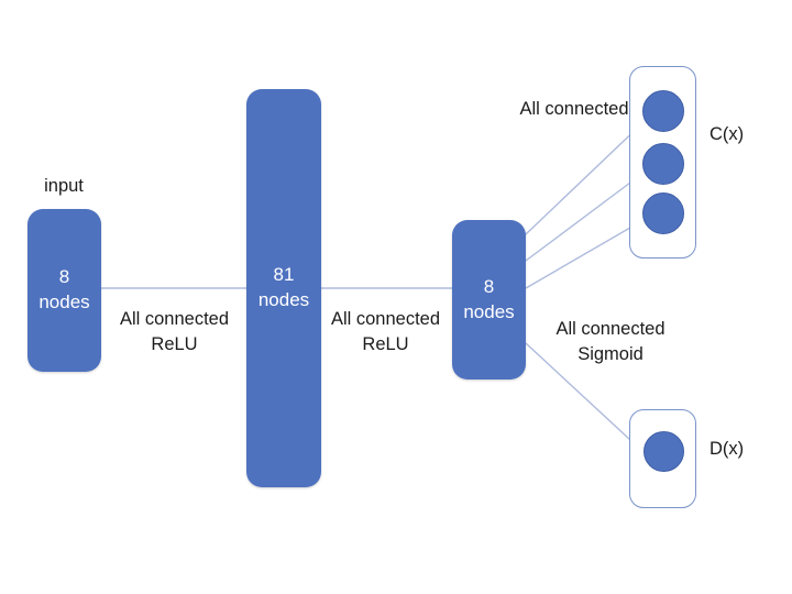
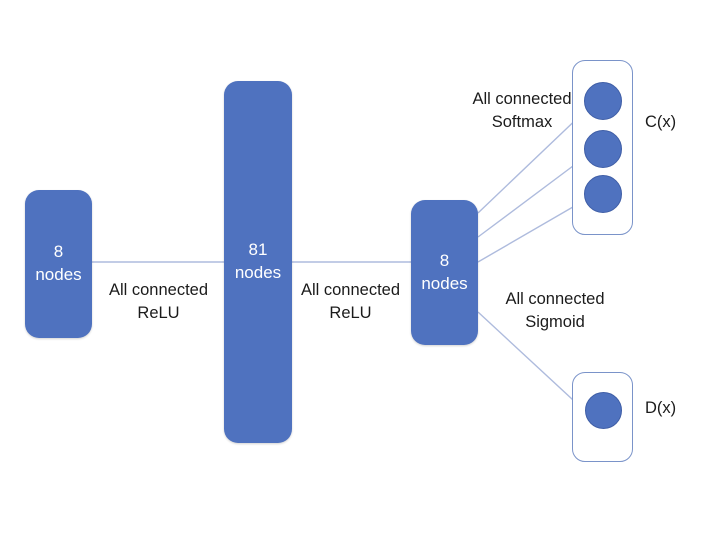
- input
  8
  nodes
  81
  nodes
  8
  nodes
  All connected
  ReLU
  All connected
  ReLU
  All connected
+ Softmax
  All connected
  Sigmoid
  C(x)
  D(x)
